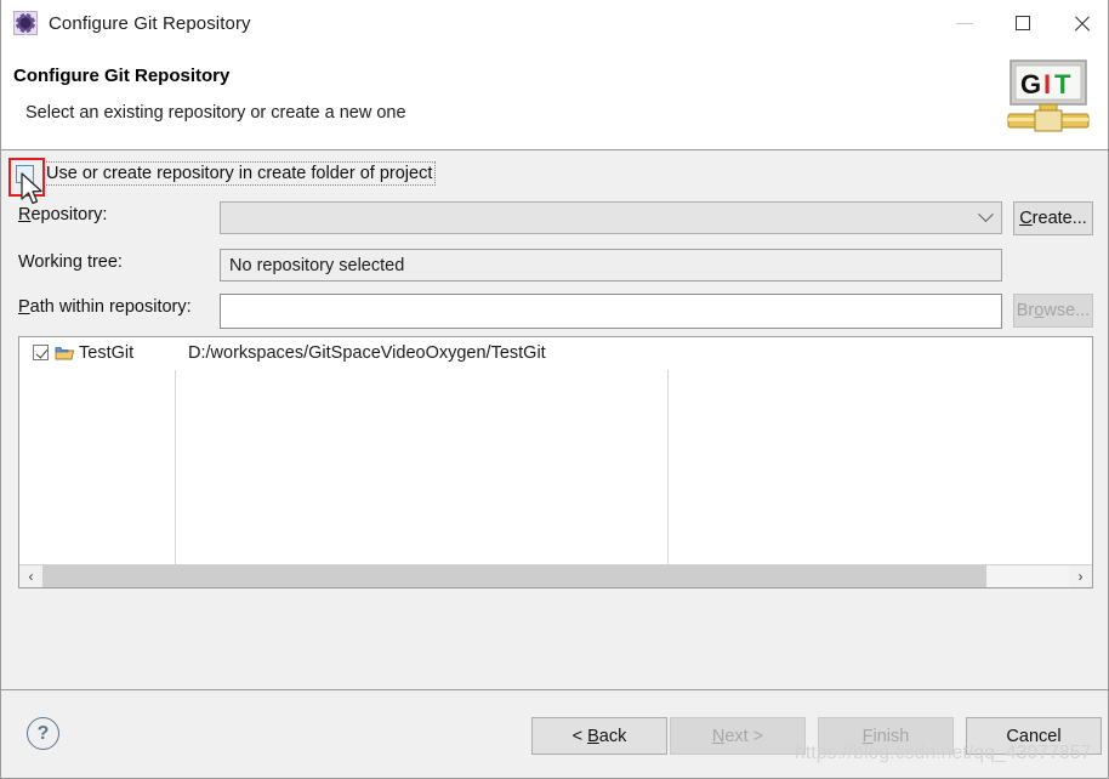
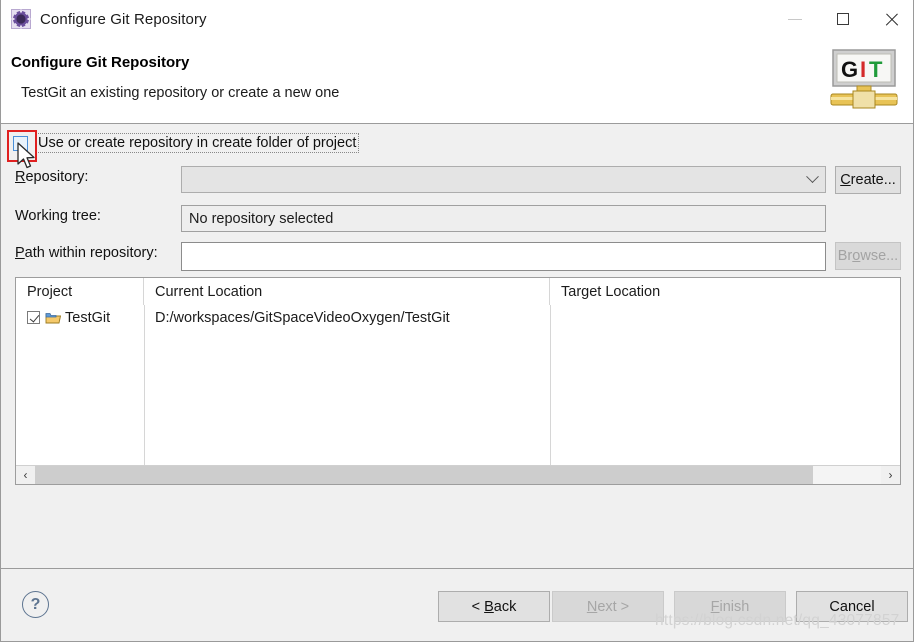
  Configure Git Repository
  Configure Git Repository
- Select an existing repository or create a new one
+ TestGit an existing repository or create a new one
  G
  I
  T
  Use or create repository in create folder of project
  Repository:
  Create...
  Working tree:
  No repository selected
  Path within repository:
  Browse...
+ Project
+ Current Location
+ Target Location
  TestGit
  D:/workspaces/GitSpaceVideoOxygen/TestGit
  ‹
  ›
  ?
  < Back
  Next >
  Finish
  Cancel
  https://blog.csdn.net/qq_43077857
